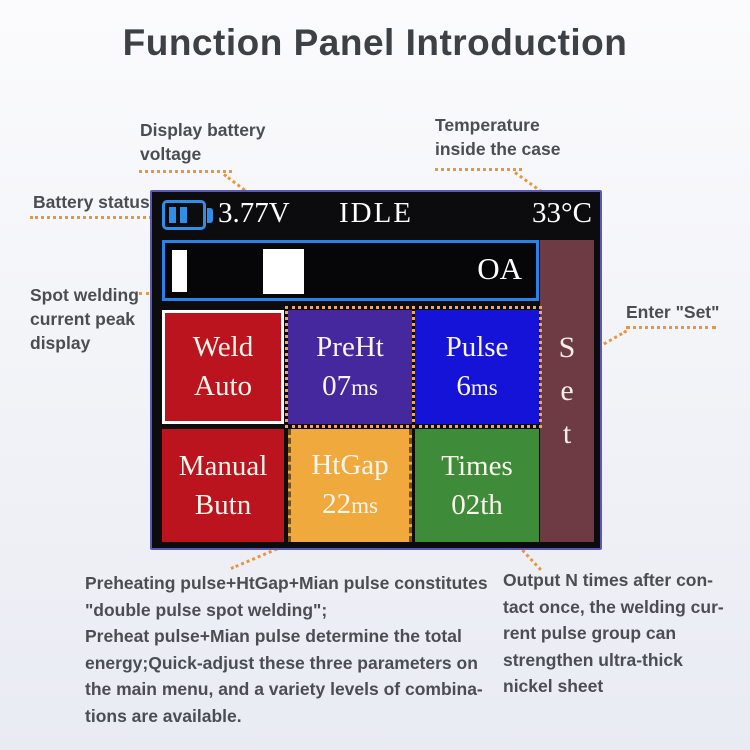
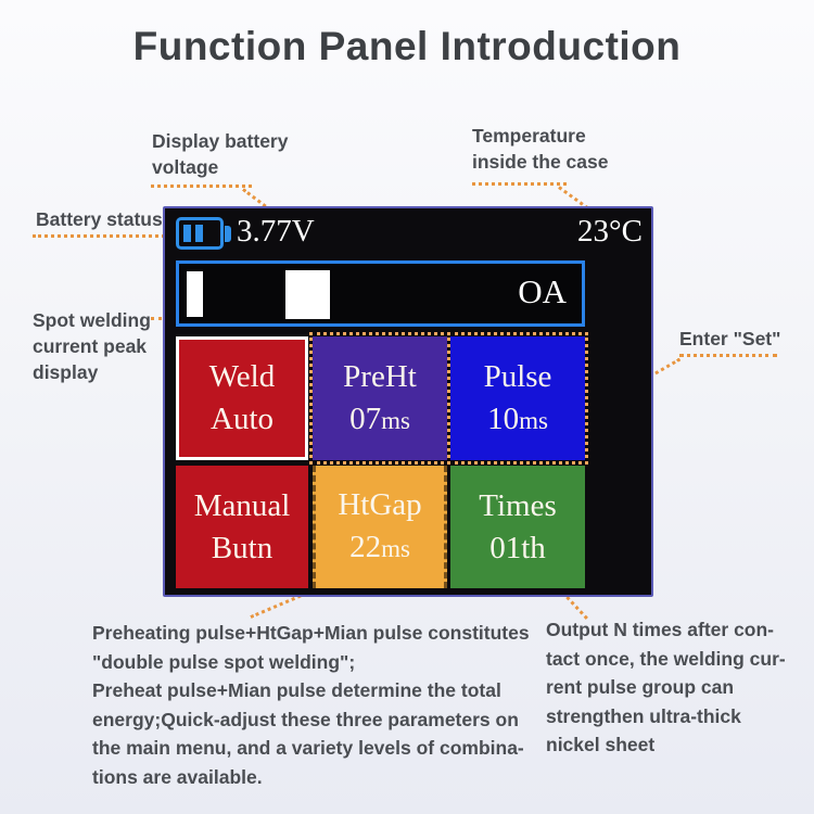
  Function Panel Introduction
  Display battery
  voltage
  Temperature
  inside the case
  Battery status
  Spot welding
  current peak
  display
  Enter "Set"
  3.77V
- IDLE
- 33°C
+ 23°C
  OA
- S
- e
- t
  Weld
  Auto
  PreHt
  07ms
  Pulse
- 6ms
+ 10ms
  Manual
  Butn
  HtGap
  22ms
  Times
- 02th
+ 01th
  Preheating pulse+HtGap+Mian pulse constitutes
  "double pulse spot welding";
  Preheat pulse+Mian pulse determine the total
  energy;Quick-adjust these three parameters on
  the main menu, and a variety levels of combina-
  tions are available.
  Output N times after con-
  tact once, the welding cur-
  rent pulse group can
  strengthen ultra-thick
  nickel sheet
